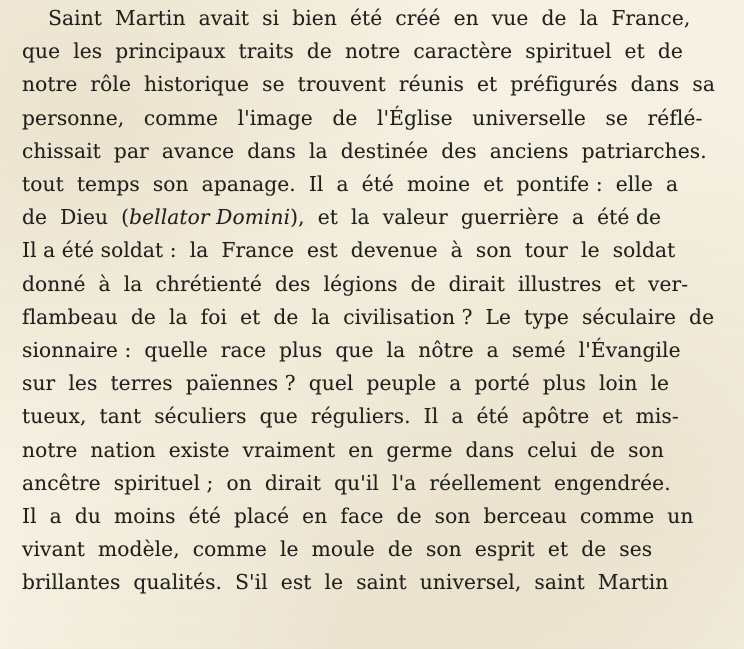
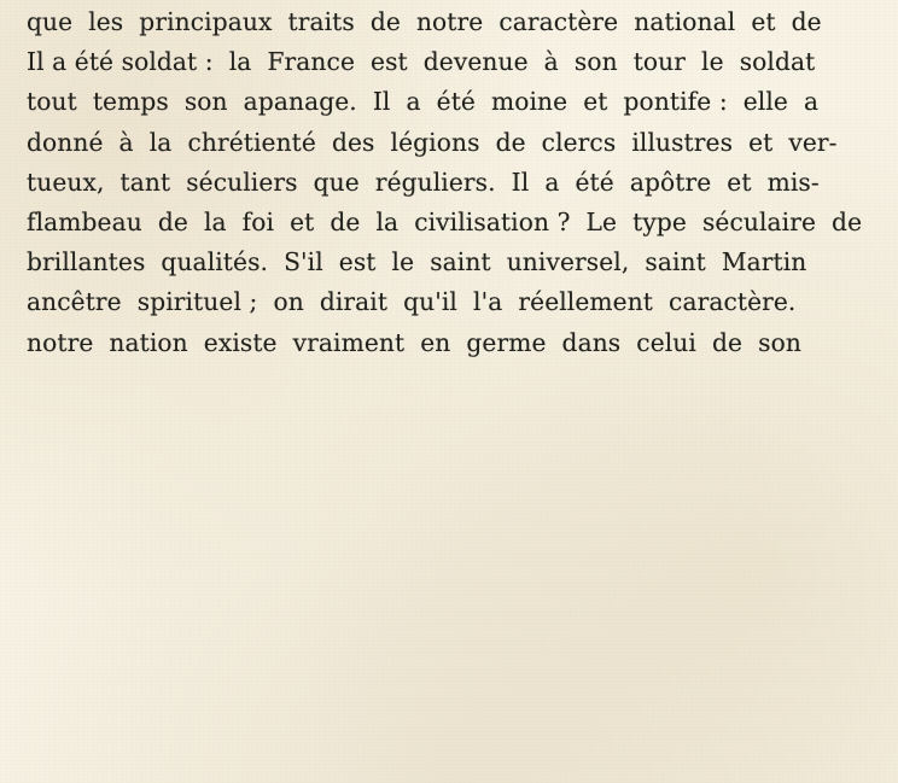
- Saint Martin avait si bien été créé en vue de la France,
- que les principaux traits de notre caractère spirituel et de
+ que les principaux traits de notre caractère national et de
- notre rôle historique se trouvent réunis et préfigurés dans sa
- personne, comme l'image de l'Église universelle se réflé-
- chissait par avance dans la destinée des anciens patriarches.
- tout temps son apanage. Il a été moine et pontife : elle a
+ Il a été soldat : la France est devenue à son tour le soldat
- de Dieu (bellator Domini), et la valeur guerrière a été de
- Il a été soldat : la France est devenue à son tour le soldat
+ tout temps son apanage. Il a été moine et pontife : elle a
- donné à la chrétienté des légions de dirait illustres et ver-
+ donné à la chrétienté des légions de clercs illustres et ver-
- flambeau de la foi et de la civilisation ? Le type séculaire de
+ tueux, tant séculiers que réguliers. Il a été apôtre et mis-
- sionnaire : quelle race plus que la nôtre a semé l'Évangile
- sur les terres païennes ? quel peuple a porté plus loin le
- tueux, tant séculiers que réguliers. Il a été apôtre et mis-
+ flambeau de la foi et de la civilisation ? Le type séculaire de
- notre nation existe vraiment en germe dans celui de son
+ brillantes qualités. S'il est le saint universel, saint Martin
- ancêtre spirituel ; on dirait qu'il l'a réellement engendrée.
+ ancêtre spirituel ; on dirait qu'il l'a réellement caractère.
- Il a du moins été placé en face de son berceau comme un
- vivant modèle, comme le moule de son esprit et de ses
- brillantes qualités. S'il est le saint universel, saint Martin
+ notre nation existe vraiment en germe dans celui de son
